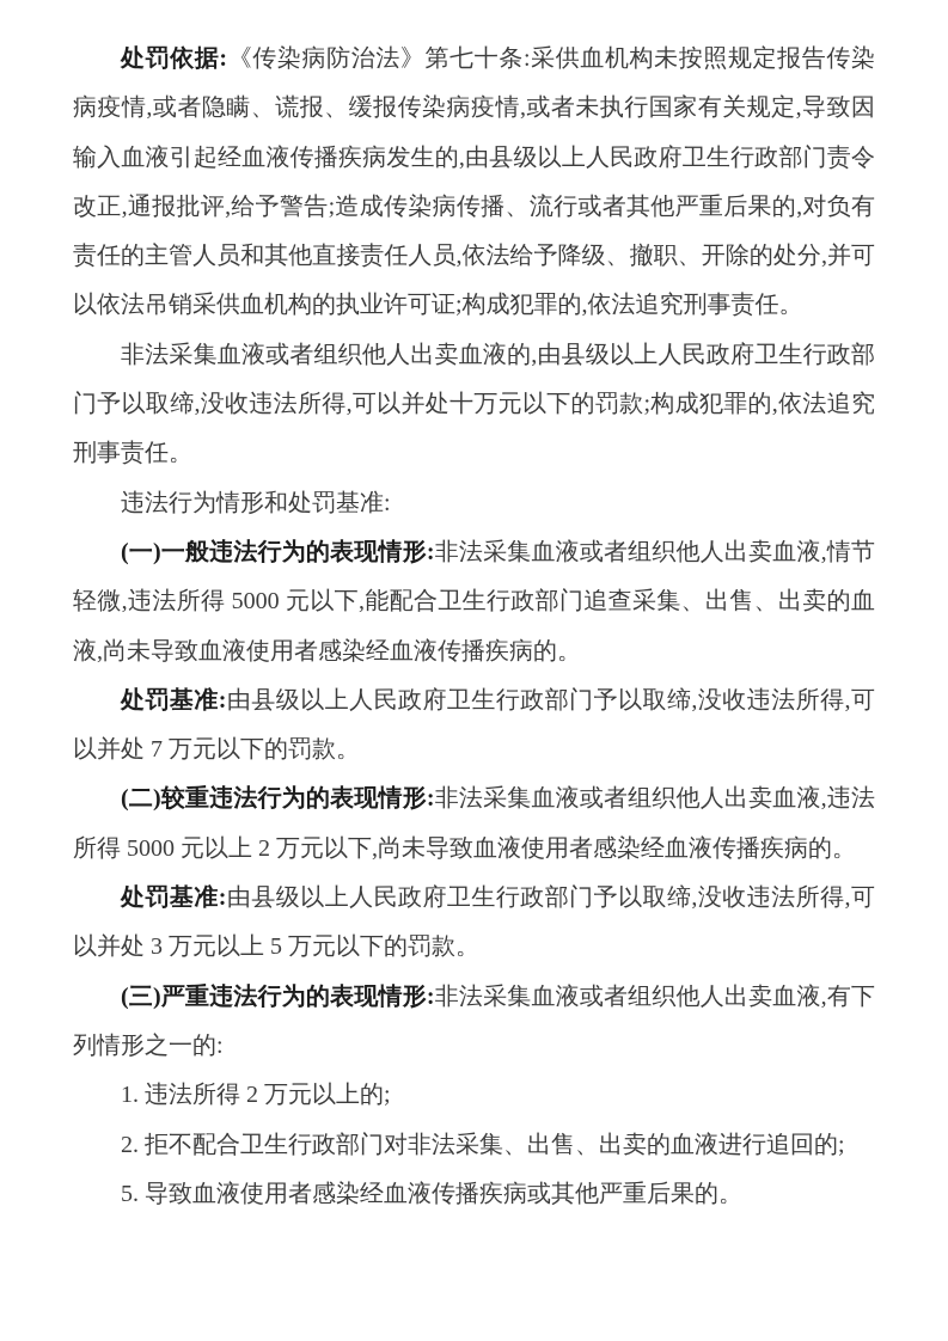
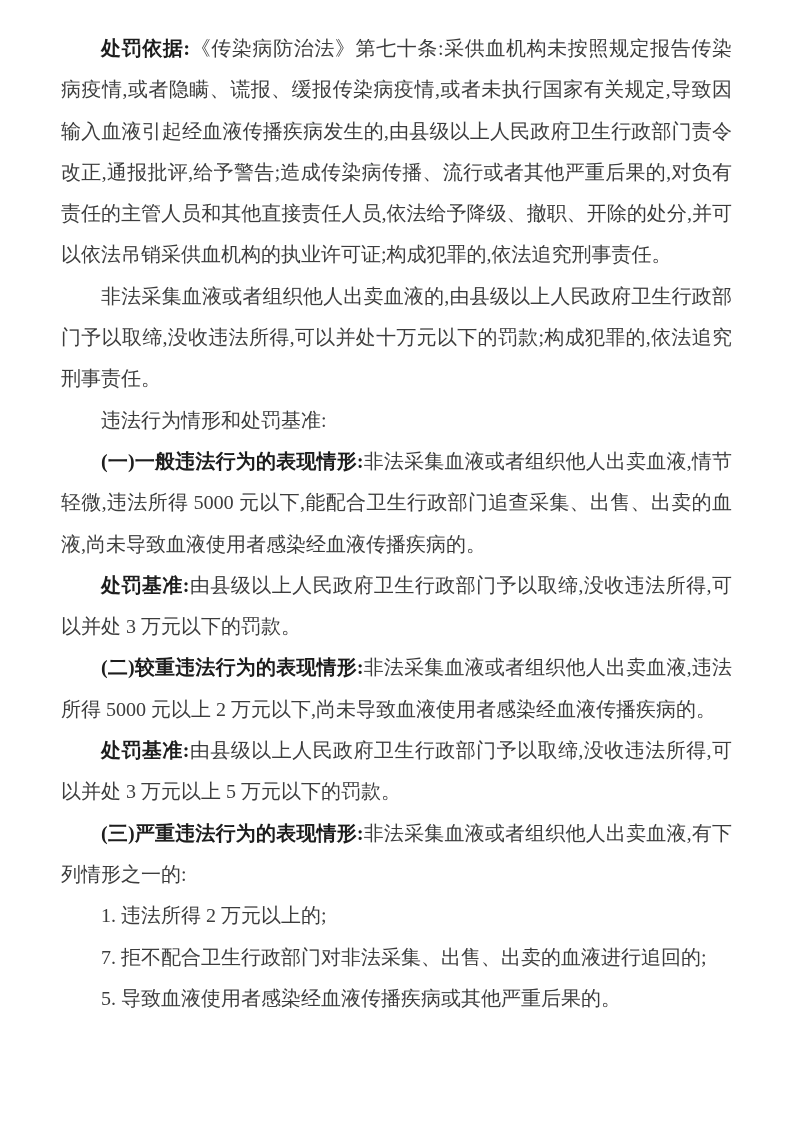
  处罚依据:《传染病防治法》第七十条:采供血机构未按照规定报告传染病疫情,或者隐瞒、谎报、缓报传染病疫情,或者未执行国家有关规定,导致因输入血液引起经血液传播疾病发生的,由县级以上人民政府卫生行政部门责令改正,通报批评,给予警告;造成传染病传播、流行或者其他严重后果的,对负有责任的主管人员和其他直接责任人员,依法给予降级、撤职、开除的处分,并可以依法吊销采供血机构的执业许可证;构成犯罪的,依法追究刑事责任。
  非法采集血液或者组织他人出卖血液的,由县级以上人民政府卫生行政部门予以取缔,没收违法所得,可以并处十万元以下的罚款;构成犯罪的,依法追究刑事责任。
  违法行为情形和处罚基准:
  (一)一般违法行为的表现情形:非法采集血液或者组织他人出卖血液,情节轻微,违法所得 5000 元以下,能配合卫生行政部门追查采集、出售、出卖的血液,尚未导致血液使用者感染经血液传播疾病的。
- 处罚基准:由县级以上人民政府卫生行政部门予以取缔,没收违法所得,可以并处 7 万元以下的罚款。
+ 处罚基准:由县级以上人民政府卫生行政部门予以取缔,没收违法所得,可以并处 3 万元以下的罚款。
  (二)较重违法行为的表现情形:非法采集血液或者组织他人出卖血液,违法所得 5000 元以上 2 万元以下,尚未导致血液使用者感染经血液传播疾病的。
  处罚基准:由县级以上人民政府卫生行政部门予以取缔,没收违法所得,可以并处 3 万元以上 5 万元以下的罚款。
  (三)严重违法行为的表现情形:非法采集血液或者组织他人出卖血液,有下列情形之一的:
  1. 违法所得 2 万元以上的;
- 2. 拒不配合卫生行政部门对非法采集、出售、出卖的血液进行追回的;
+ 7. 拒不配合卫生行政部门对非法采集、出售、出卖的血液进行追回的;
  5. 导致血液使用者感染经血液传播疾病或其他严重后果的。
